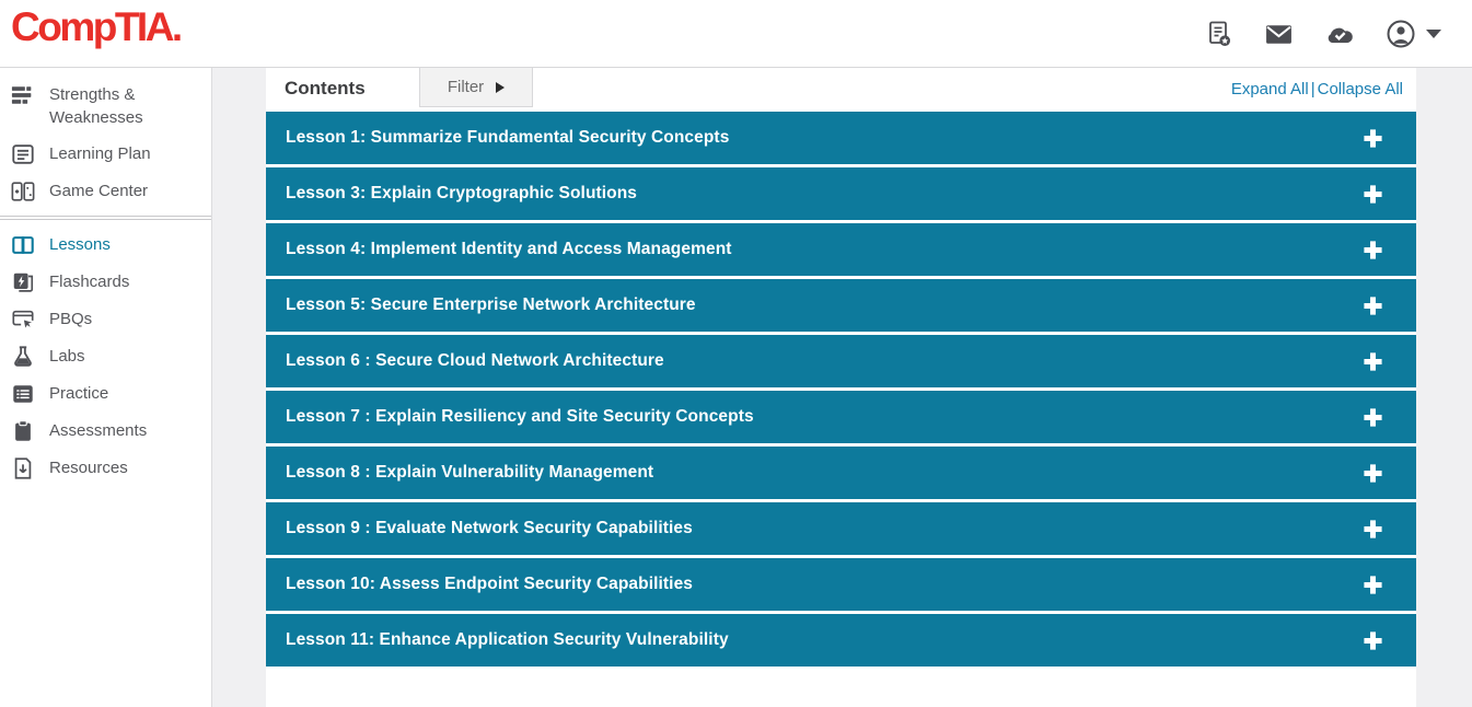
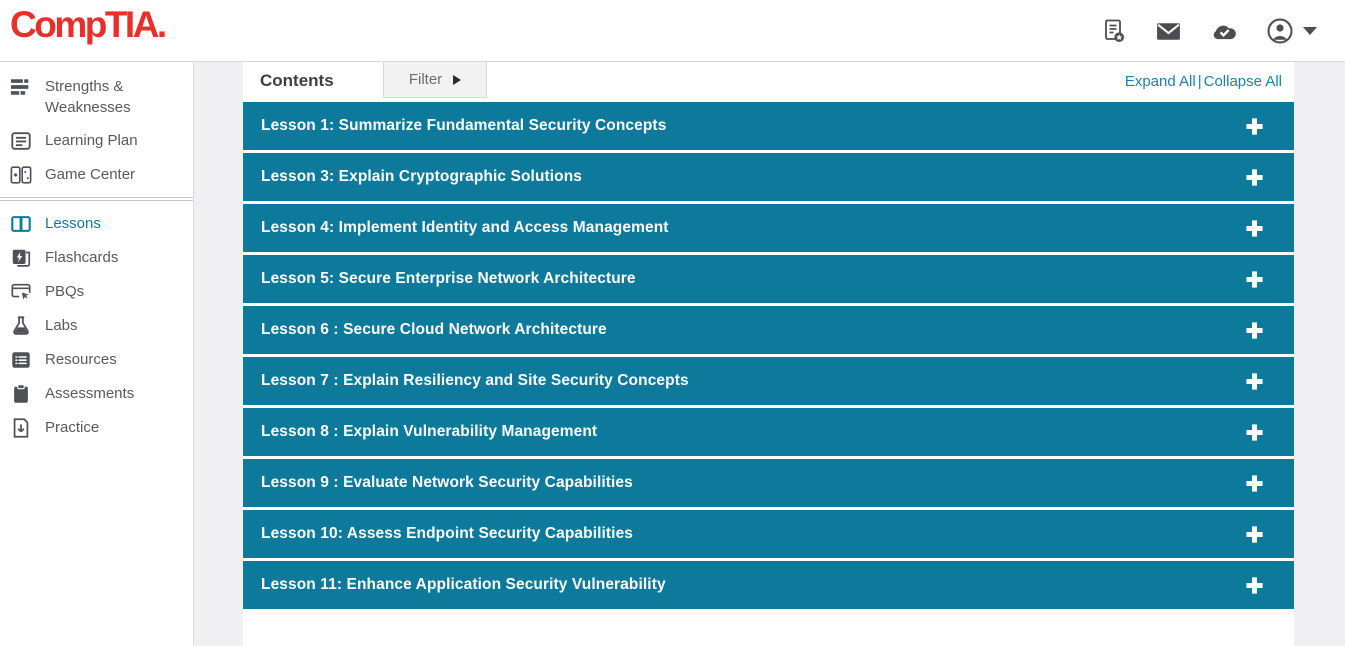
  CompTIA.
  Strengths & Weaknesses
  Learning Plan
  Game Center
  Lessons
  Flashcards
  PBQs
  Labs
- Practice
+ Resources
  Assessments
- Resources
+ Practice
  Contents
  Filter
  Expand All
  |
  Collapse All
  Lesson 1: Summarize Fundamental Security Concepts
  Lesson 3: Explain Cryptographic Solutions
  Lesson 4: Implement Identity and Access Management
  Lesson 5: Secure Enterprise Network Architecture
  Lesson 6 : Secure Cloud Network Architecture
  Lesson 7 : Explain Resiliency and Site Security Concepts
  Lesson 8 : Explain Vulnerability Management
  Lesson 9 : Evaluate Network Security Capabilities
  Lesson 10: Assess Endpoint Security Capabilities
  Lesson 11: Enhance Application Security Vulnerability
